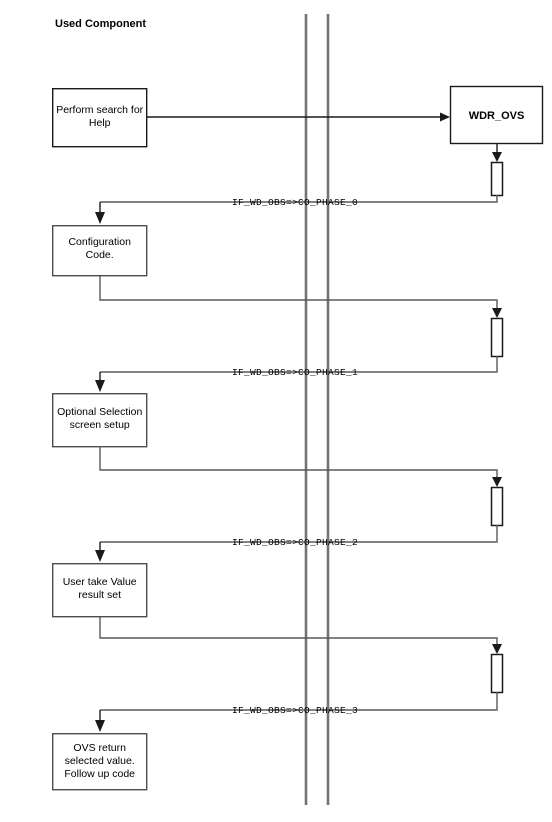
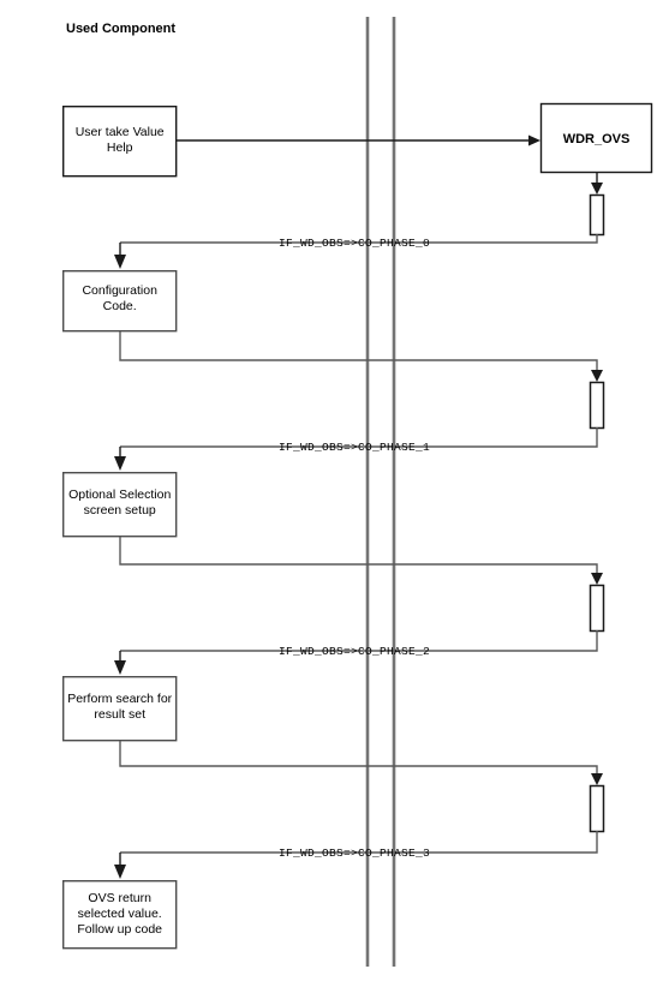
  Used Component
- Perform search for
+ User take Value
  Help
  WDR_OVS
  IF_WD_OBS=>CO_PHASE_0
  Configuration
  Code.
  IF_WD_OBS=>CO_PHASE_1
  Optional Selection
  screen setup
  IF_WD_OBS=>CO_PHASE_2
- User take Value
+ Perform search for
  result set
  IF_WD_OBS=>CO_PHASE_3
  OVS return
  selected value.
  Follow up code
